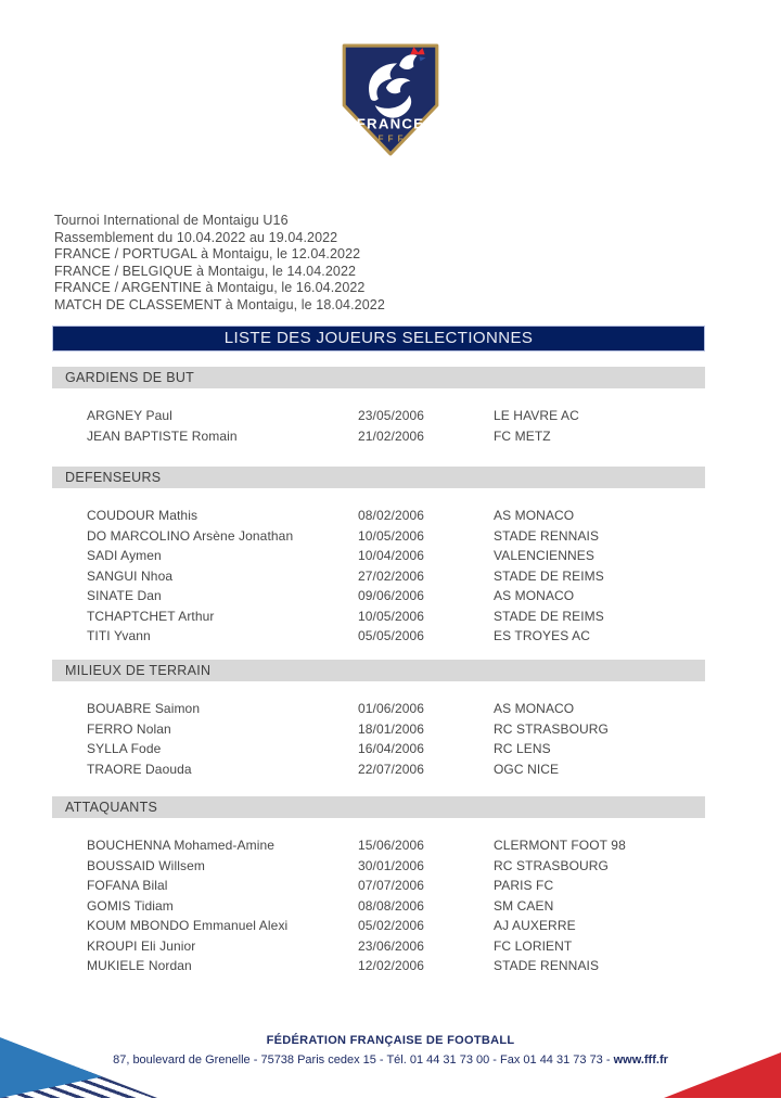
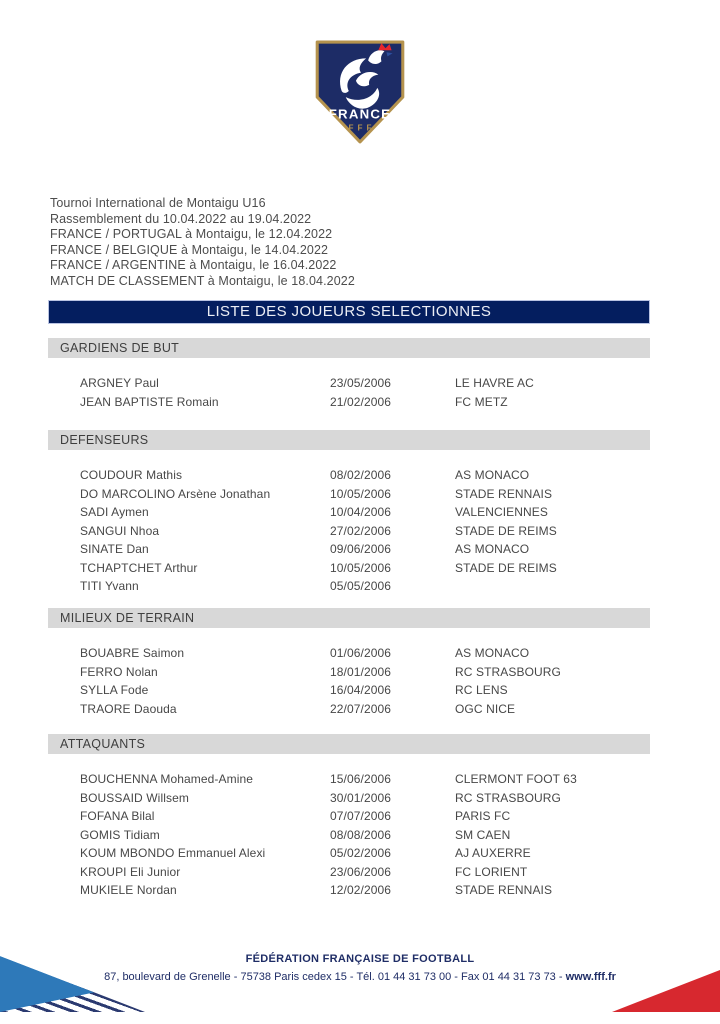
  FRANCE
  FFF
  Tournoi International de Montaigu U16
  Rassemblement du 10.04.2022 au 19.04.2022
  FRANCE / PORTUGAL à Montaigu, le 12.04.2022
  FRANCE / BELGIQUE à Montaigu, le 14.04.2022
  FRANCE / ARGENTINE à Montaigu, le 16.04.2022
  MATCH DE CLASSEMENT à Montaigu, le 18.04.2022
  LISTE DES JOUEURS SELECTIONNES
  GARDIENS DE BUT
  ARGNEY Paul
  23/05/2006
  LE HAVRE AC
  JEAN BAPTISTE Romain
  21/02/2006
  FC METZ
  DEFENSEURS
  COUDOUR Mathis
  08/02/2006
  AS MONACO
  DO MARCOLINO Arsène Jonathan
  10/05/2006
  STADE RENNAIS
  SADI Aymen
  10/04/2006
  VALENCIENNES
  SANGUI Nhoa
  27/02/2006
  STADE DE REIMS
  SINATE Dan
  09/06/2006
  AS MONACO
  TCHAPTCHET Arthur
  10/05/2006
  STADE DE REIMS
  TITI Yvann
  05/05/2006
- ES TROYES AC
  MILIEUX DE TERRAIN
  BOUABRE Saimon
  01/06/2006
  AS MONACO
  FERRO Nolan
  18/01/2006
  RC STRASBOURG
  SYLLA Fode
  16/04/2006
  RC LENS
  TRAORE Daouda
  22/07/2006
  OGC NICE
  ATTAQUANTS
  BOUCHENNA Mohamed-Amine
  15/06/2006
- CLERMONT FOOT 98
+ CLERMONT FOOT 63
  BOUSSAID Willsem
  30/01/2006
  RC STRASBOURG
  FOFANA Bilal
  07/07/2006
  PARIS FC
  GOMIS Tidiam
  08/08/2006
  SM CAEN
  KOUM MBONDO Emmanuel Alexi
  05/02/2006
  AJ AUXERRE
  KROUPI Eli Junior
  23/06/2006
  FC LORIENT
  MUKIELE Nordan
  12/02/2006
  STADE RENNAIS
  FÉDÉRATION FRANÇAISE DE FOOTBALL
  87, boulevard de Grenelle - 75738 Paris cedex 15 - Tél. 01 44 31 73 00 - Fax 01 44 31 73 73 - www.fff.fr
